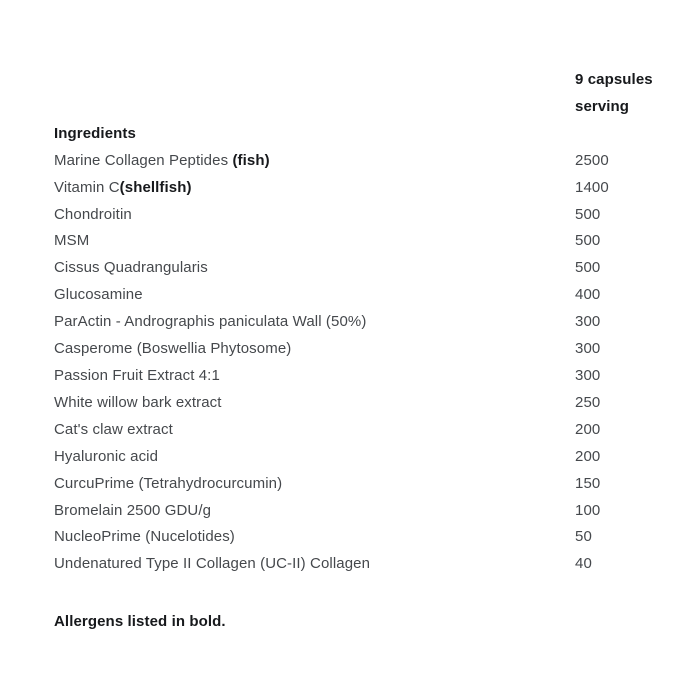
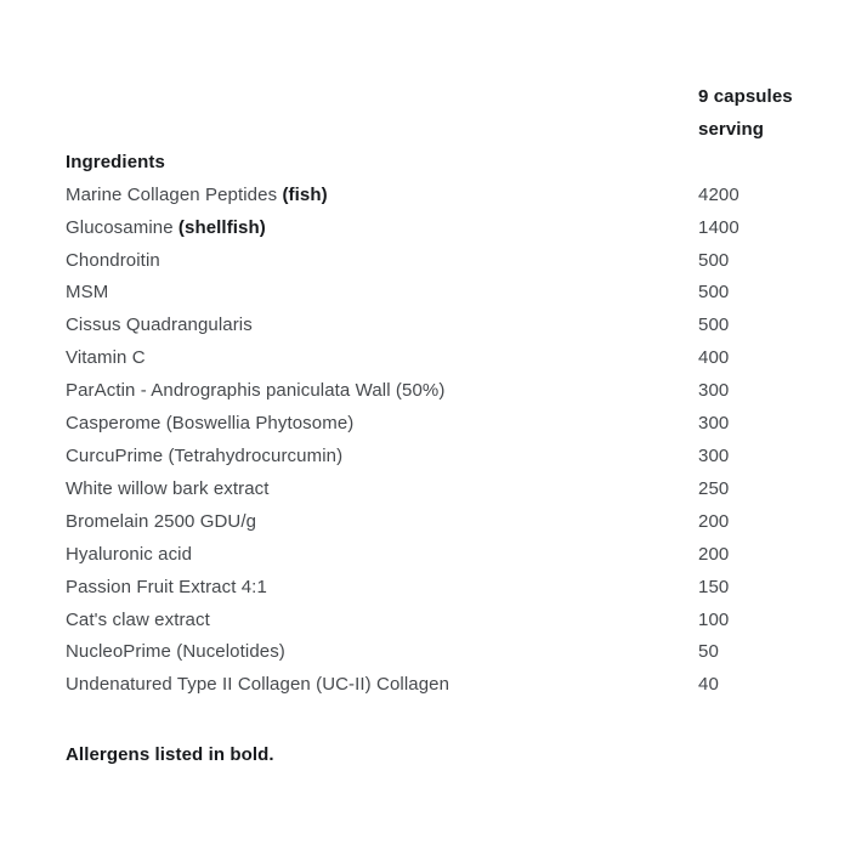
  9 capsules
  serving
  Ingredients
  Marine Collagen Peptides (fish)
- 2500
+ 4200
- Vitamin C(shellfish)
+ Glucosamine (shellfish)
  1400
  Chondroitin
  500
  MSM
  500
  Cissus Quadrangularis
  500
- Glucosamine
+ Vitamin C
  400
  ParActin - Andrographis paniculata Wall (50%)
  300
  Casperome (Boswellia Phytosome)
  300
- Passion Fruit Extract 4:1
+ CurcuPrime (Tetrahydrocurcumin)
  300
  White willow bark extract
  250
- Cat's claw extract
+ Bromelain 2500 GDU/g
  200
  Hyaluronic acid
  200
- CurcuPrime (Tetrahydrocurcumin)
+ Passion Fruit Extract 4:1
  150
- Bromelain 2500 GDU/g
+ Cat's claw extract
  100
  NucleoPrime (Nucelotides)
  50
  Undenatured Type II Collagen (UC-II) Collagen
  40
  Allergens listed in bold.
